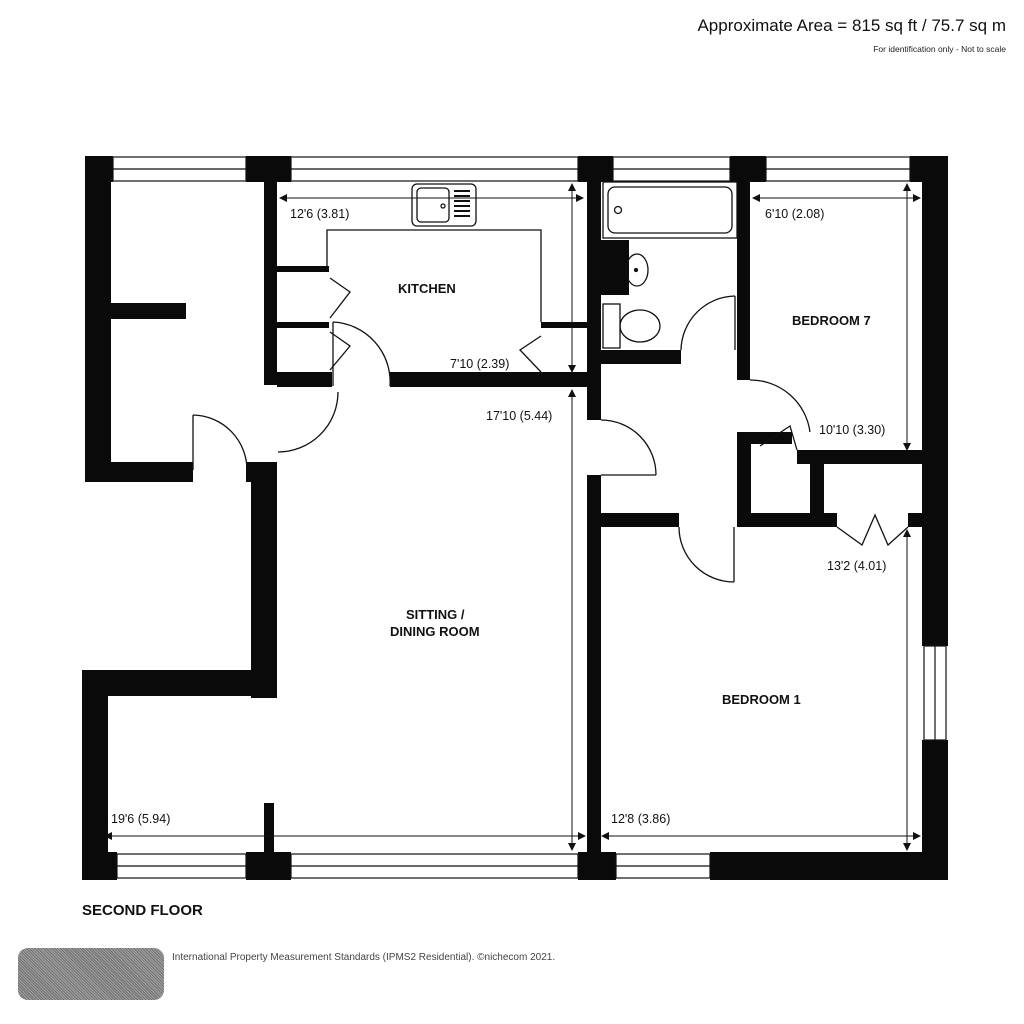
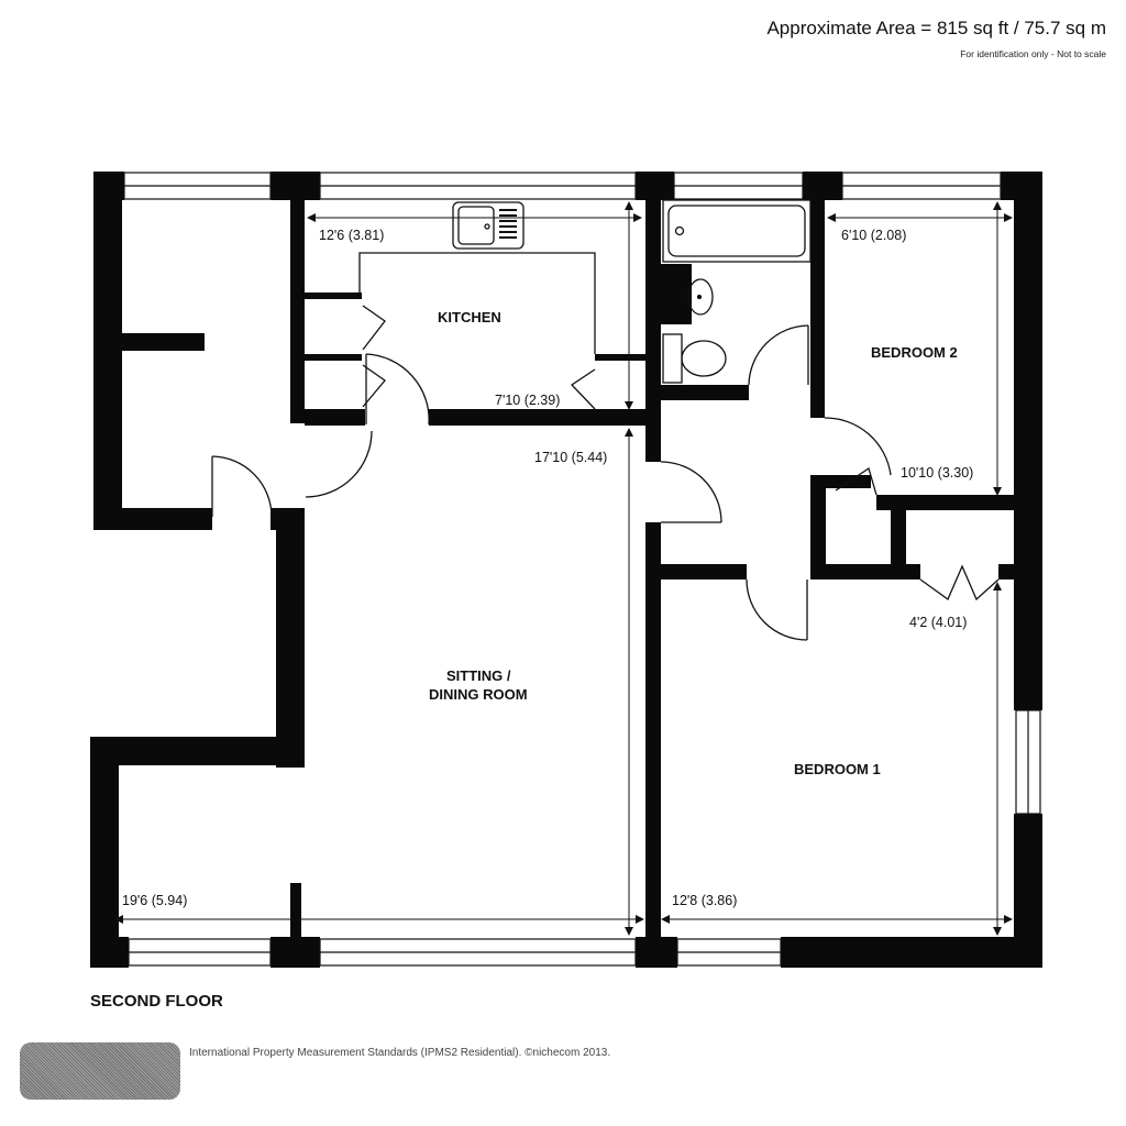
  Approximate Area = 815 sq ft / 75.7 sq m
  For identification only - Not to scale
  KITCHEN
  12'6 (3.81)
  7'10 (2.39)
  SITTING /
  DINING ROOM
  17'10 (5.44)
  19'6 (5.94)
- BEDROOM 7
+ BEDROOM 2
  6'10 (2.08)
  10'10 (3.30)
  BEDROOM 1
- 13'2 (4.01)
+ 4'2 (4.01)
  12'8 (3.86)
  SECOND FLOOR
- International Property Measurement Standards (IPMS2 Residential). ©nichecom 2021.
+ International Property Measurement Standards (IPMS2 Residential). ©nichecom 2013.
